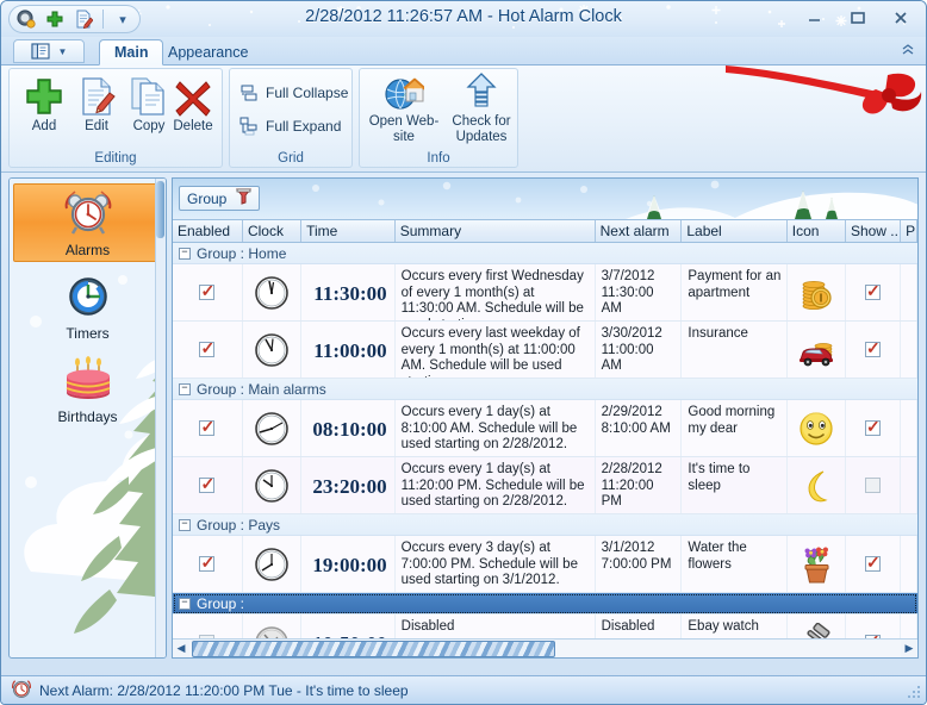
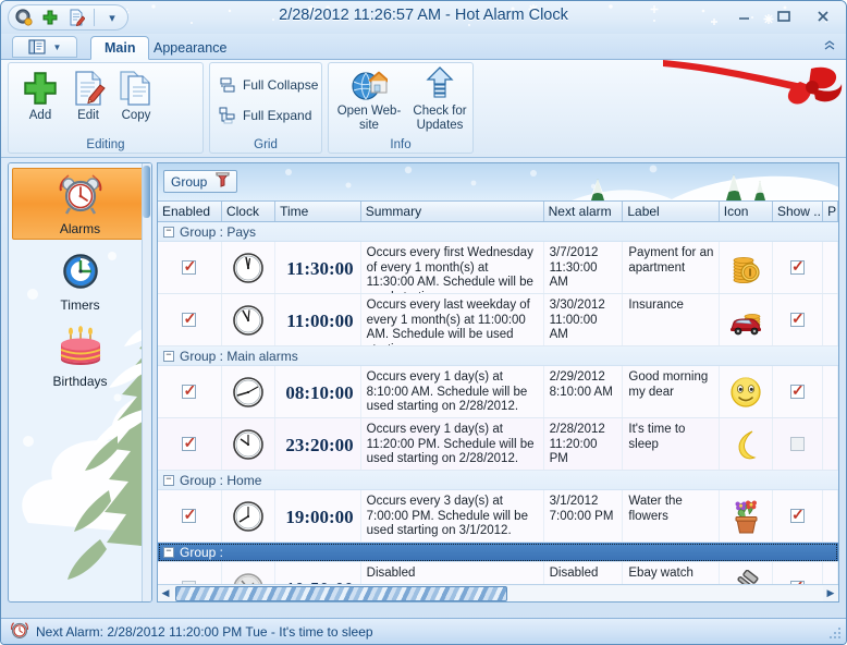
  ▾
  2/28/2012 11:26:57 AM - Hot Alarm Clock
  ▼
  Main
  Appearance
  Add
  Edit
  Copy
- Delete
  Editing
  Full Collapse
  Full Expand
  Grid
  Open Web-site
  Check for Updates
  Info
  Alarms
  Timers
  Birthdays
  Group
  Enabled
  Clock
  Time
  Summary
  Next alarm
  Label
  Icon
  Show ...
  P
  −
- Group : Home
+ Group : Pays
  ✓
  11:30:00
  Occurs every first Wednesday of every 1 month(s) at 11:30:00 AM. Schedule will be
  3/7/2012 11:30:00 AM
  Payment for an apartment
  ✓
  ✓
  11:00:00
  Occurs every last weekday of every 1 month(s) at 11:00:00 AM. Schedule will be used
  3/30/2012 11:00:00 AM
  Insurance
  ✓
  −
  Group : Main alarms
  ✓
  08:10:00
  Occurs every 1 day(s) at 8:10:00 AM. Schedule will be used starting on 2/28/2012.
  2/29/2012 8:10:00 AM
  Good morning my dear
  ✓
  ✓
  23:20:00
  Occurs every 1 day(s) at 11:20:00 PM. Schedule will be used starting on 2/28/2012.
  2/28/2012 11:20:00 PM
  It's time to sleep
  −
- Group : Pays
+ Group : Home
  ✓
  19:00:00
  Occurs every 3 day(s) at 7:00:00 PM. Schedule will be used starting on 3/1/2012.
  3/1/2012 7:00:00 PM
  Water the flowers
  ✓
  −
  Group :
  Disabled
  Disabled
  Ebay watch
  ◀
  ▶
  Next Alarm: 2/28/2012 11:20:00 PM Tue - It's time to sleep
